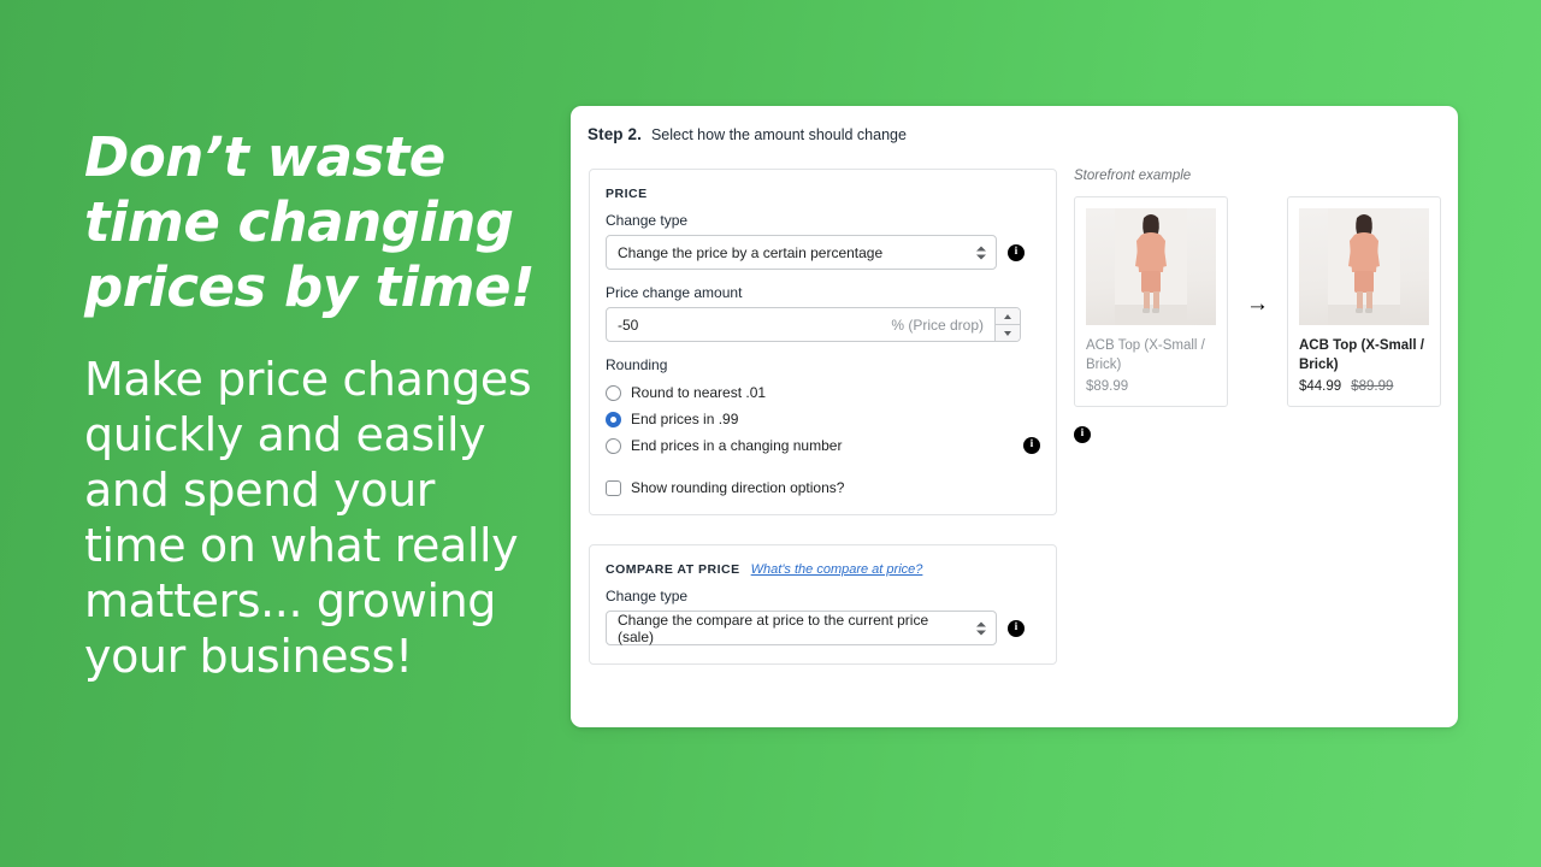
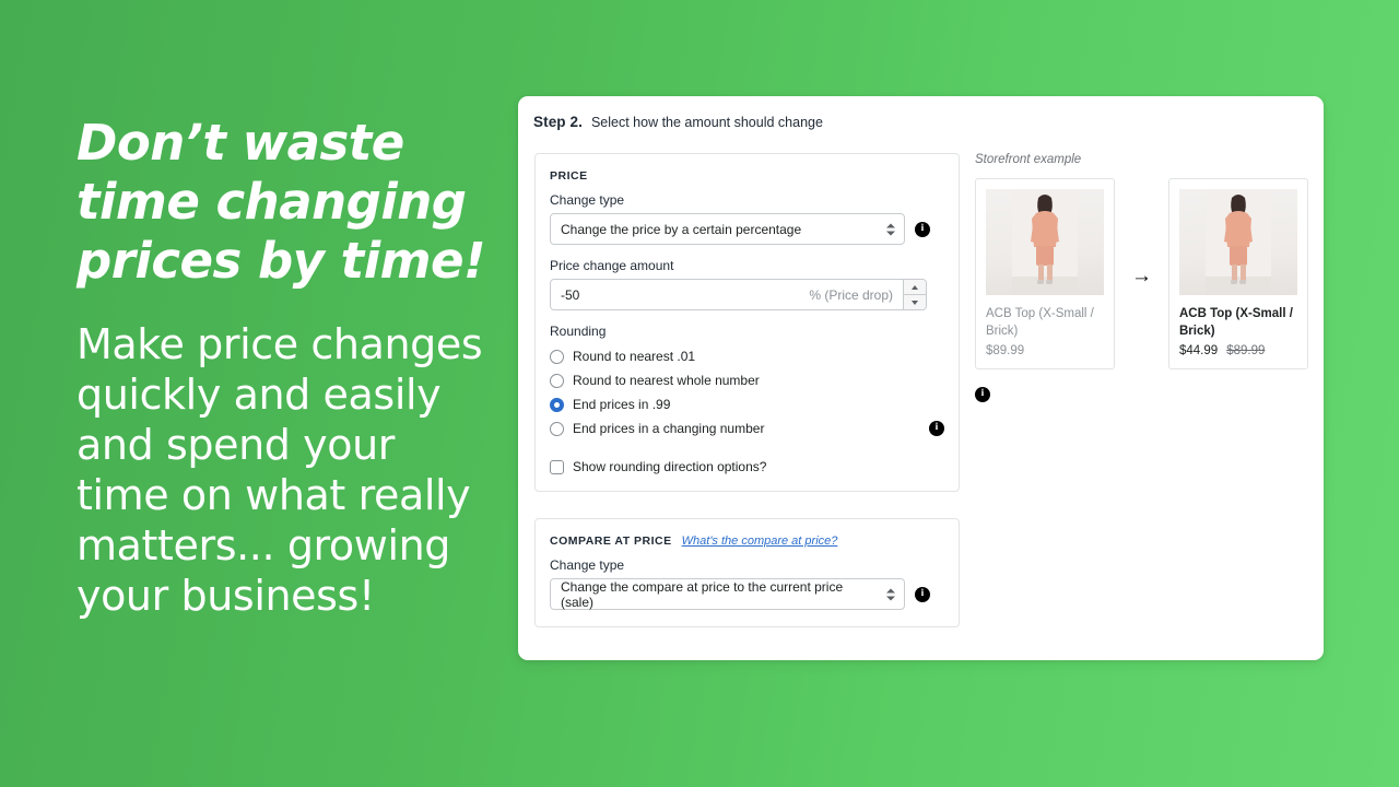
  Don’t waste time changing prices by time!
  Make price changes quickly and easily and spend your time on what really matters... growing your business!
  Step 2.
  Select how the amount should change
  PRICE
  Change type
  Change the price by a certain percentage
  i
  Price change amount
  -50
  % (Price drop)
  Rounding
  Round to nearest .01
+ Round to nearest whole number
  End prices in .99
  End prices in a changing number
  i
  Show rounding direction options?
  COMPARE AT PRICE
  What's the compare at price?
  Change type
  Change the compare at price to the current price (sale)
  i
  Storefront example
  ACB Top (X-Small / Brick)
  $89.99
  →
  ACB Top (X-Small / Brick)
  $44.99
  $89.99
  i
